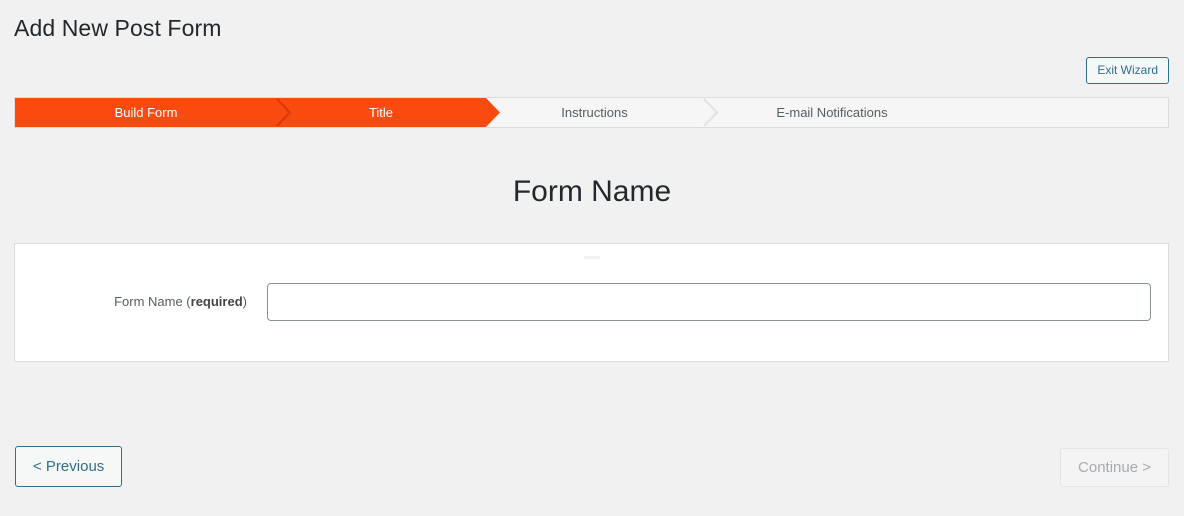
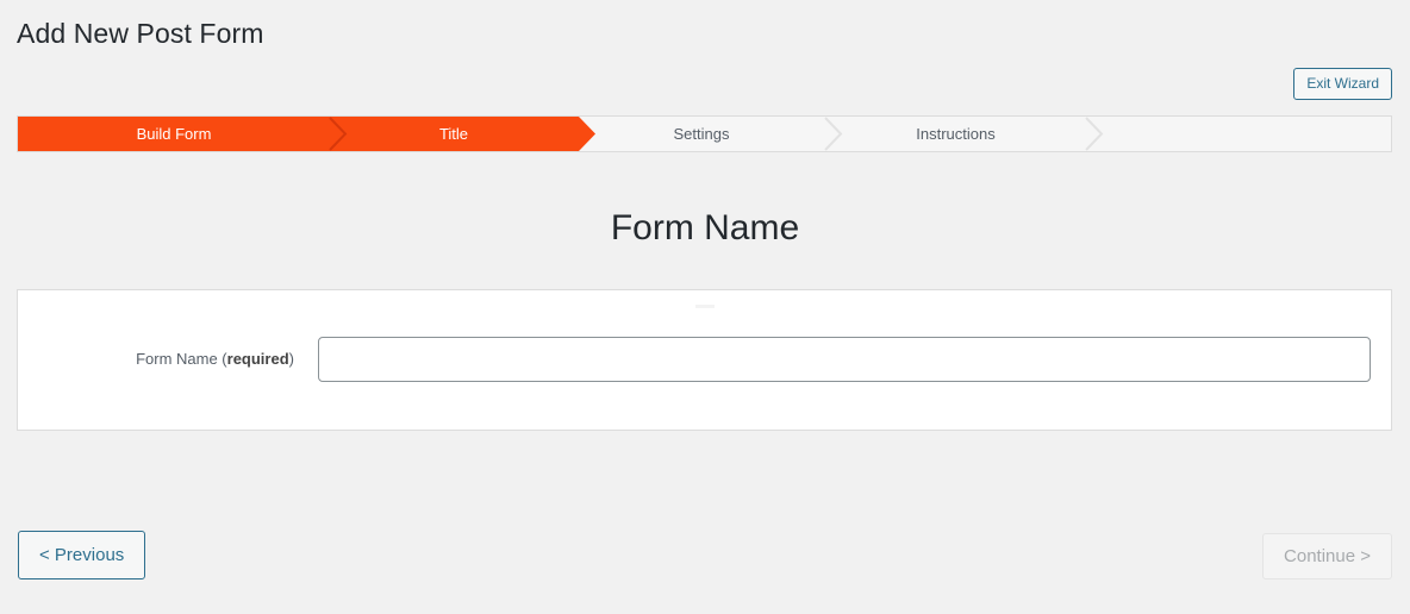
  Add New Post Form
  Exit Wizard
  Build Form
  Title
+ Settings
  Instructions
- E-mail Notifications
  Form Name
  Form Name (required)
  < Previous
  Continue >
